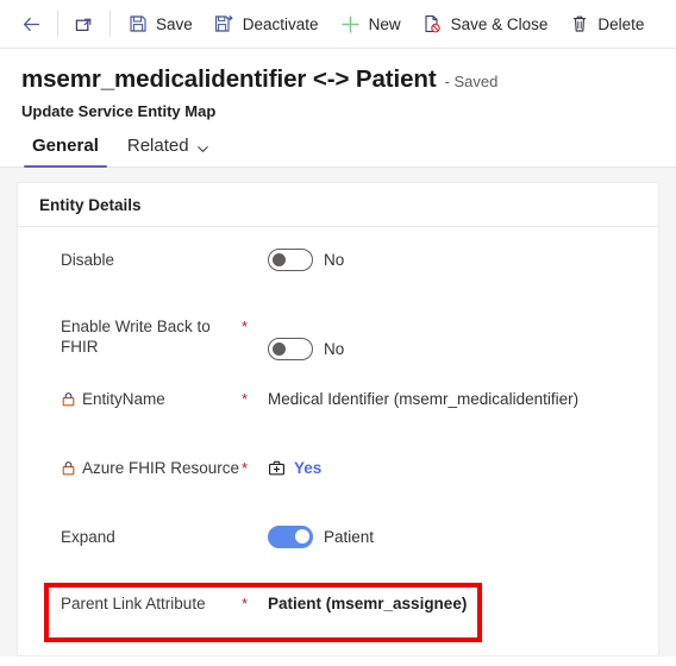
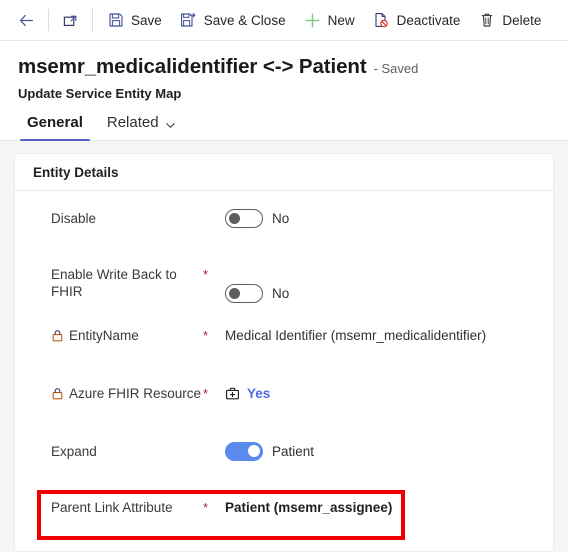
  Save
- Deactivate
+ Save & Close
  New
- Save & Close
+ Deactivate
  Delete
  msemr_medicalidentifier <-> Patient
  - Saved
  Update Service Entity Map
  General
  Related
  Entity Details
  Disable
  No
  Enable Write Back to FHIR
  *
  No
  EntityName
  *
  Medical Identifier (msemr_medicalidentifier)
  Azure FHIR Resource
  *
  Yes
  Expand
  Patient
  Parent Link Attribute
  *
  Patient (msemr_assignee)
